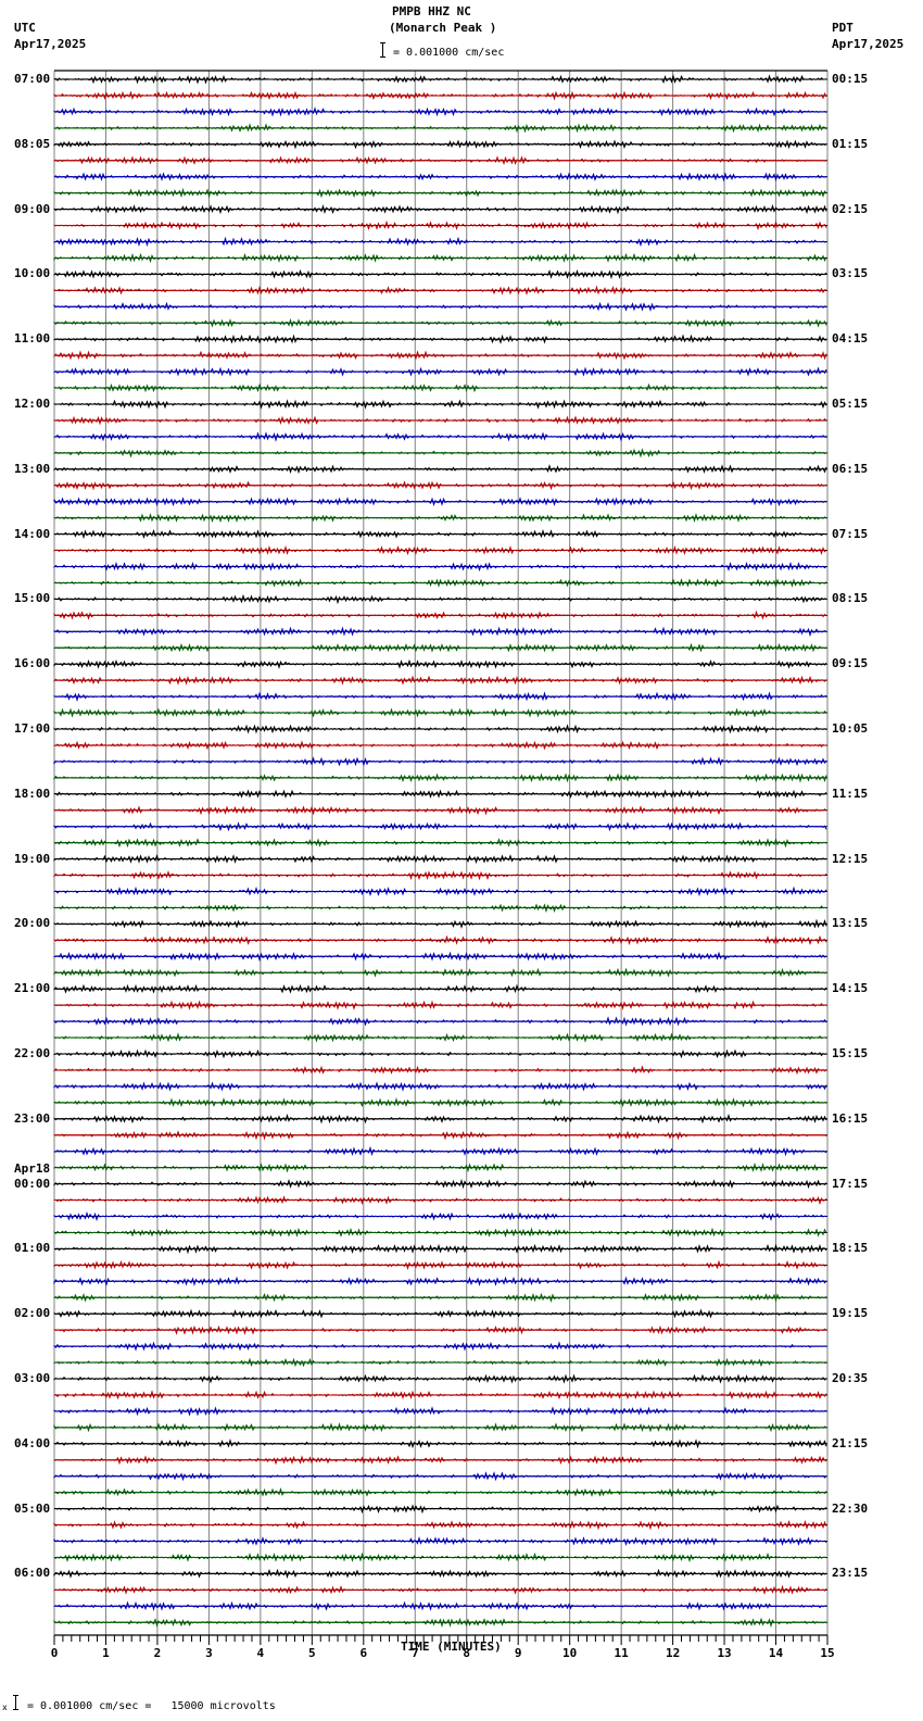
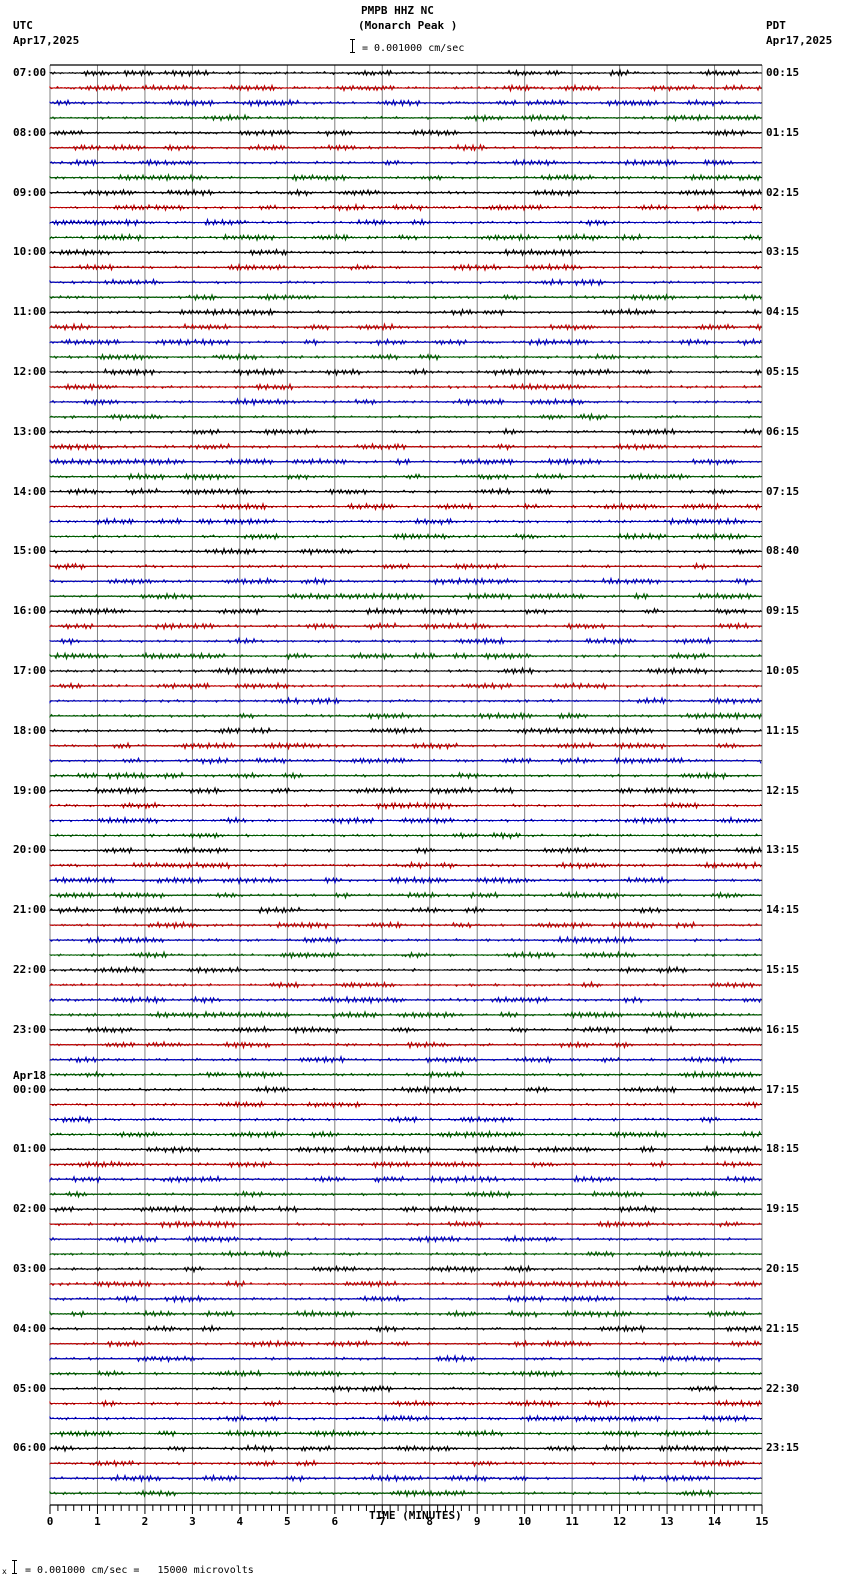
  PMPB HHZ NC
  (Monarch Peak )
  UTC
  Apr17,2025
  PDT
  Apr17,2025
  = 0.001000 cm/sec
  07:00
- 08:05
+ 08:00
  09:00
  10:00
  11:00
  12:00
  13:00
  14:00
  15:00
  16:00
  17:00
  18:00
  19:00
  20:00
  21:00
  22:00
  23:00
  00:00
  Apr18
  01:00
  02:00
  03:00
  04:00
  05:00
  06:00
  00:15
  01:15
  02:15
  03:15
  04:15
  05:15
  06:15
  07:15
- 08:15
+ 08:40
  09:15
  10:05
  11:15
  12:15
  13:15
  14:15
  15:15
  16:15
  17:15
  18:15
  19:15
- 20:35
+ 20:15
  21:15
  22:30
  23:15
  0
  1
  2
  3
  4
  5
  6
  7
  8
  9
  10
  11
  12
  13
  14
  15
  TIME (MINUTES)
  x
  = 0.001000 cm/sec = 15000 microvolts
